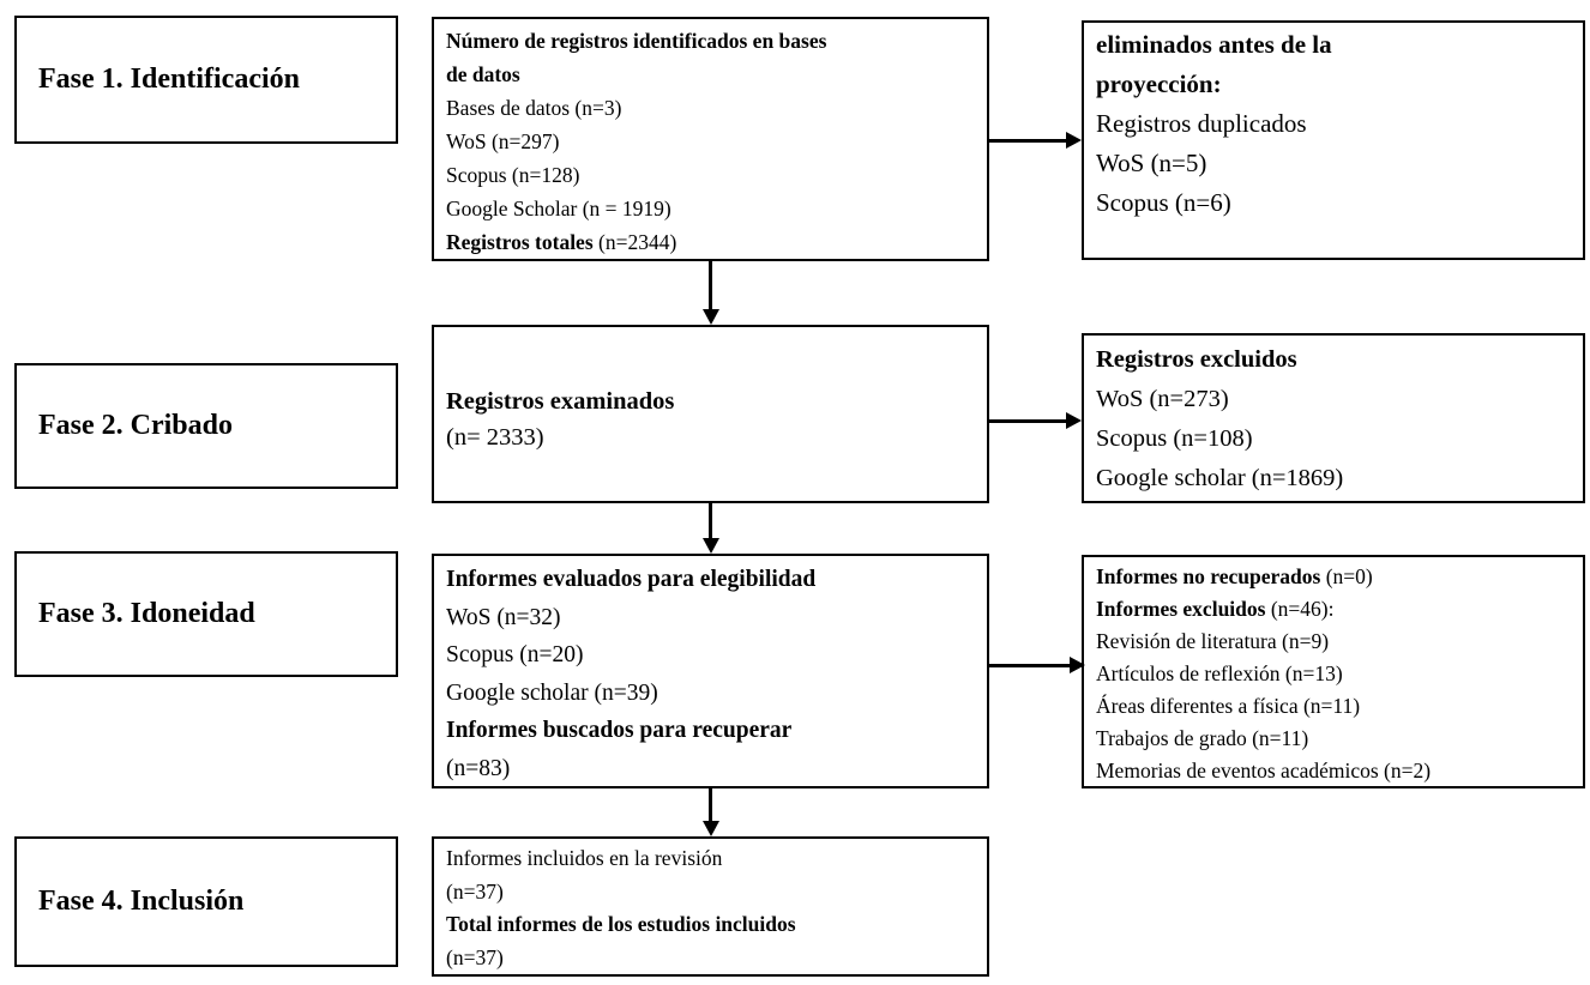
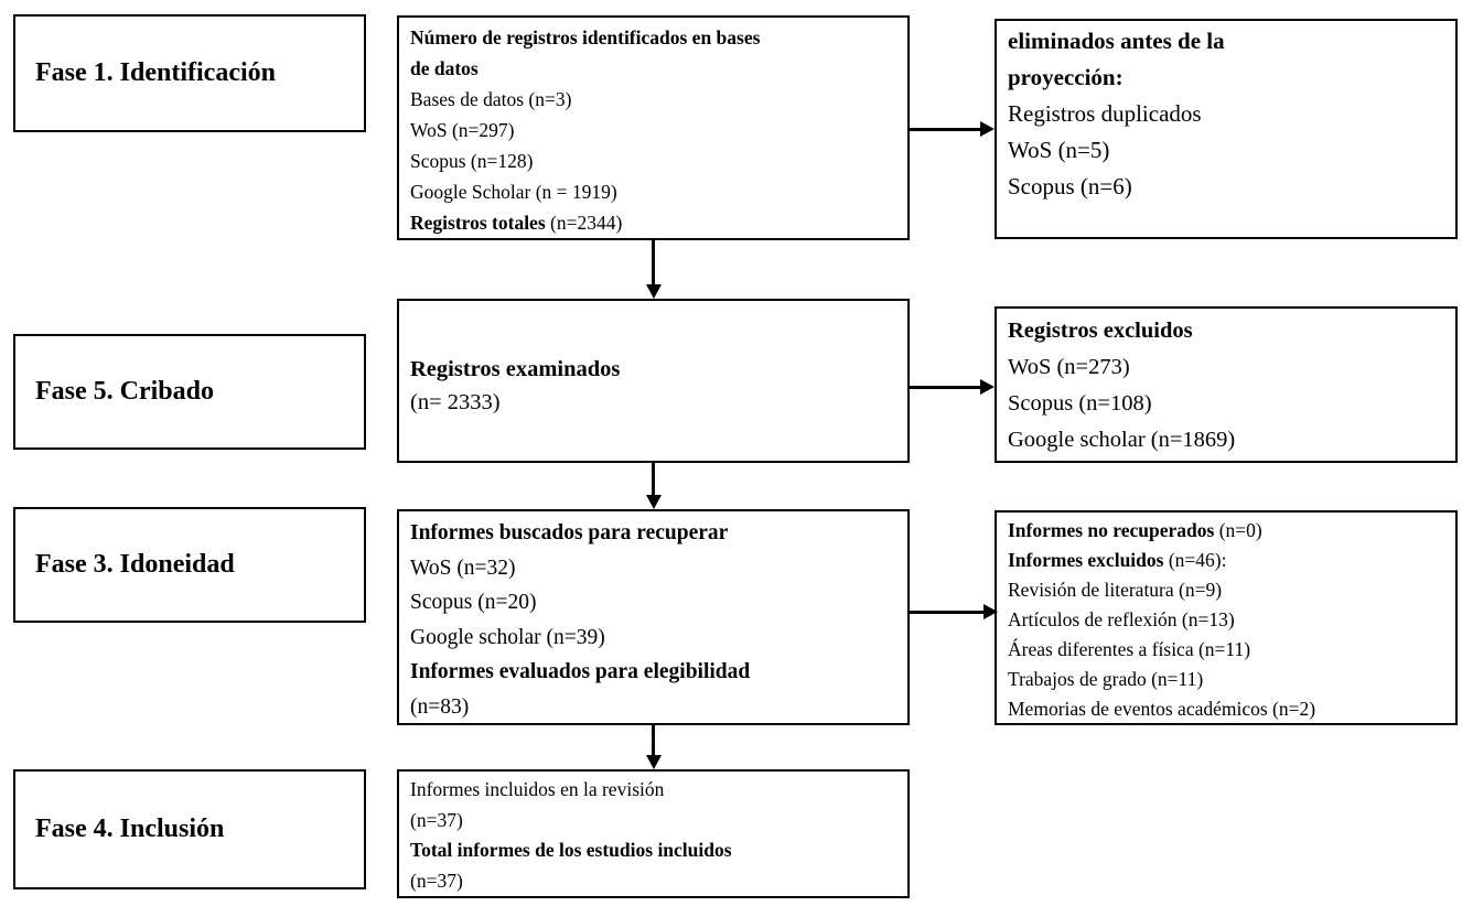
  Fase 1. Identificación
- Fase 2. Cribado
+ Fase 5. Cribado
  Fase 3. Idoneidad
  Fase 4. Inclusión
  Número de registros identificados en bases
  de datos
  Bases de datos (n=3)
  WoS (n=297)
  Scopus (n=128)
  Google Scholar (n = 1919)
  Registros totales (n=2344)
  Registros examinados
  (n= 2333)
- Informes evaluados para elegibilidad
+ Informes buscados para recuperar
  WoS (n=32)
  Scopus (n=20)
  Google scholar (n=39)
- Informes buscados para recuperar
+ Informes evaluados para elegibilidad
  (n=83)
  Informes incluidos en la revisión
  (n=37)
  Total informes de los estudios incluidos
  (n=37)
  eliminados antes de la
  proyección:
  Registros duplicados
  WoS (n=5)
  Scopus (n=6)
  Registros excluidos
  WoS (n=273)
  Scopus (n=108)
  Google scholar (n=1869)
  Informes no recuperados (n=0)
  Informes excluidos (n=46):
  Revisión de literatura (n=9)
  Artículos de reflexión (n=13)
  Áreas diferentes a física (n=11)
  Trabajos de grado (n=11)
  Memorias de eventos académicos (n=2)
